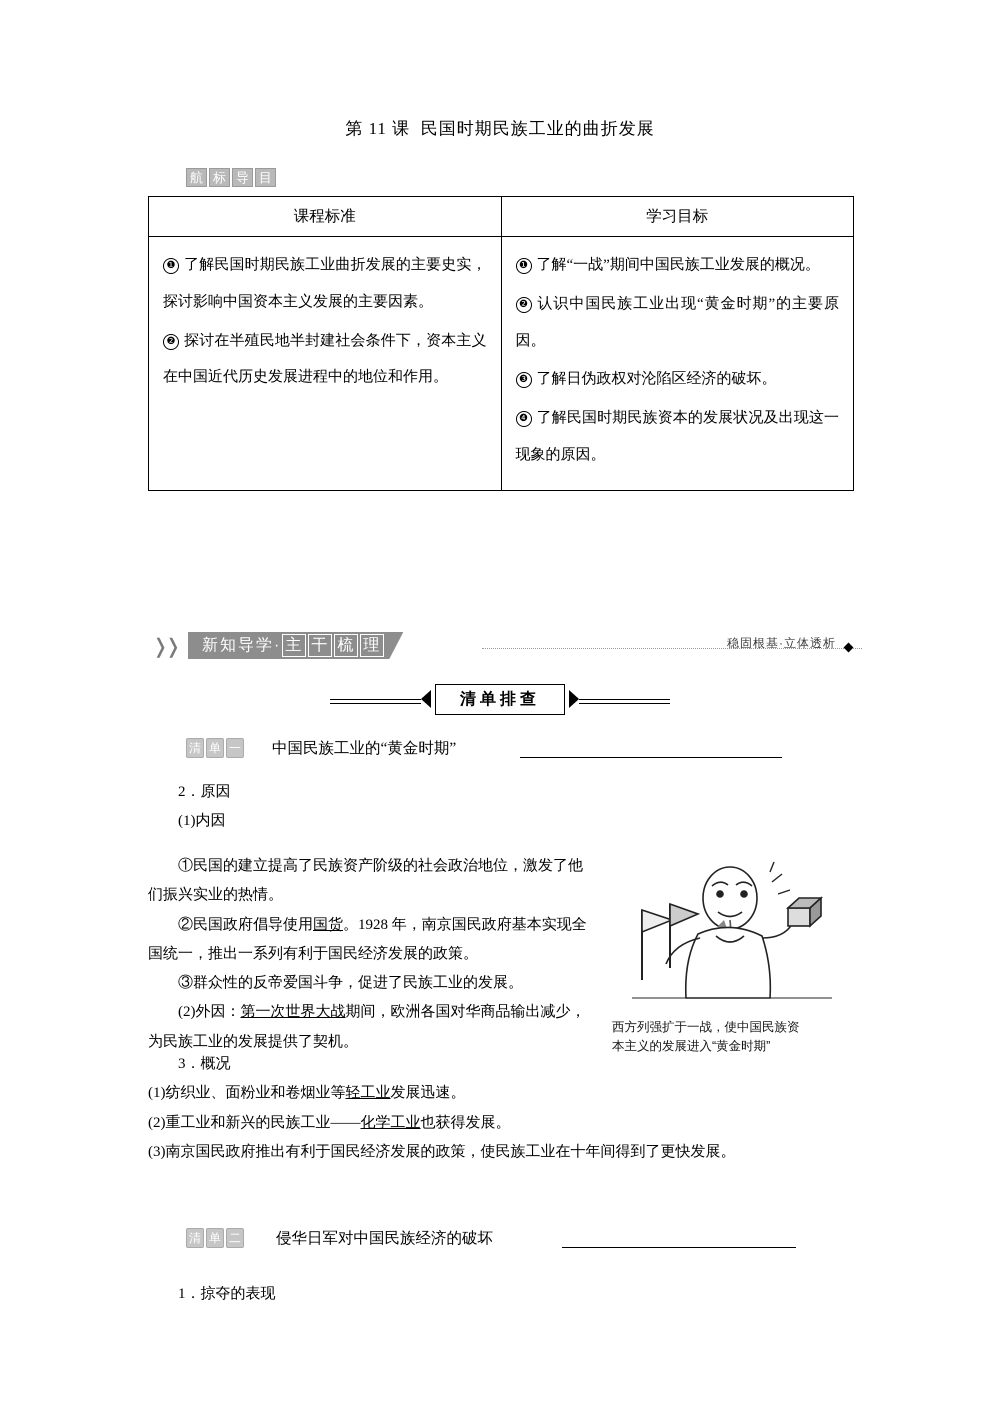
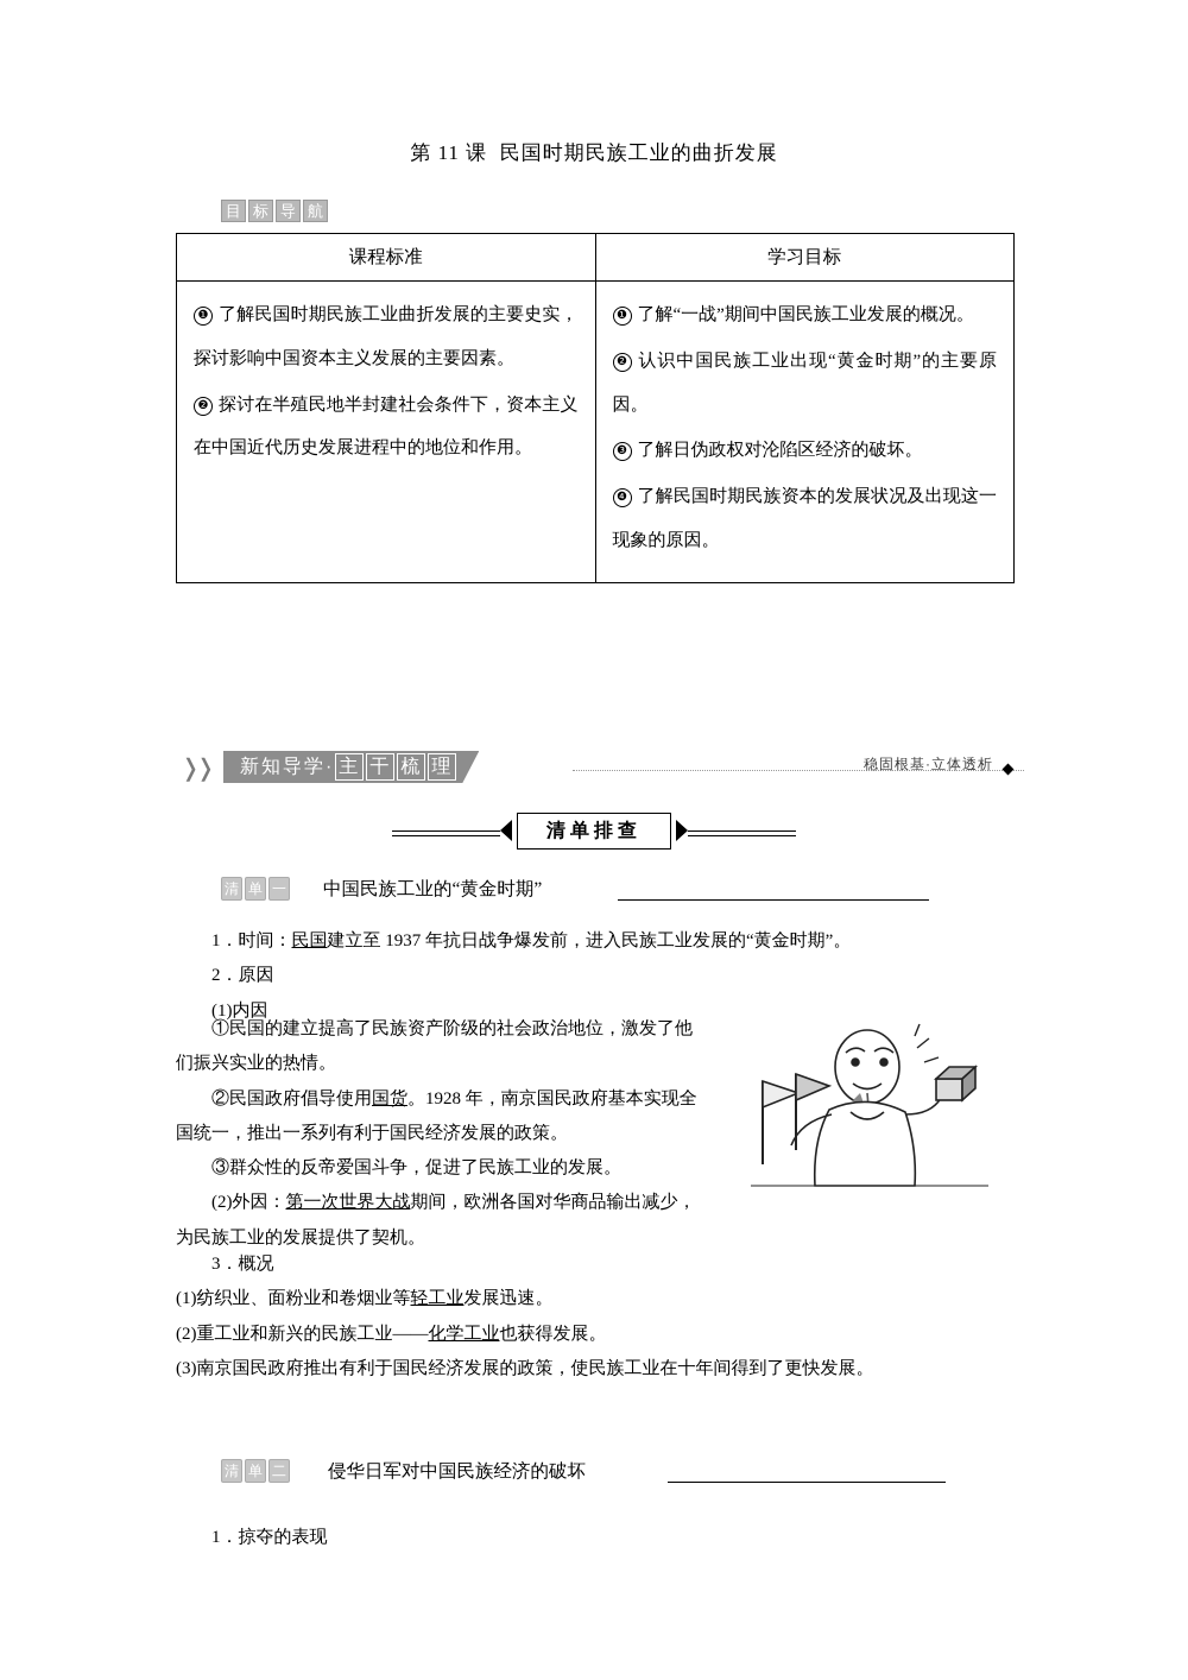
  第 11 课 民国时期民族工业的曲折发展
- 航
+ 目
  标
  导
- 目
+ 航
  课程标准	学习目标
  ❶ 了解民国时期民族工业曲折发展的主要史实，探讨影响中国资本主义发展的主要因素。 ❷ 探讨在半殖民地半封建社会条件下，资本主义在中国近代历史发展进程中的地位和作用。	❶ 了解“一战”期间中国民族工业发展的概况。 ❷ 认识中国民族工业出现“黄金时期”的主要原因。 ❸ 了解日伪政权对沦陷区经济的破坏。 ❹ 了解民国时期民族资本的发展状况及出现这一现象的原因。
  ❭❭
  新知导学
  ·
  主
  干
  梳
  理
  稳固根基·立体透析
  清单排查
  清
  单
  一
  中国民族工业的“黄金时期”
+ 1．时间：民国建立至 1937 年抗日战争爆发前，进入民族工业发展的“黄金时期”。
  2．原因
  (1)内因
  ①民国的建立提高了民族资产阶级的社会政治地位，激发了他们振兴实业的热情。
  ②民国政府倡导使用国货。1928 年，南京国民政府基本实现全国统一，推出一系列有利于国民经济发展的政策。
  ③群众性的反帝爱国斗争，促进了民族工业的发展。
  (2)外因：第一次世界大战期间，欧洲各国对华商品输出减少，为民族工业的发展提供了契机。
- 西方列强扩于一战，使中国民族资
- 本主义的发展进入“黄金时期”
  3．概况
  (1)纺织业、面粉业和卷烟业等轻工业发展迅速。
  (2)重工业和新兴的民族工业——化学工业也获得发展。
  (3)南京国民政府推出有利于国民经济发展的政策，使民族工业在十年间得到了更快发展。
  清
  单
  二
  侵华日军对中国民族经济的破坏
  1．掠夺的表现
